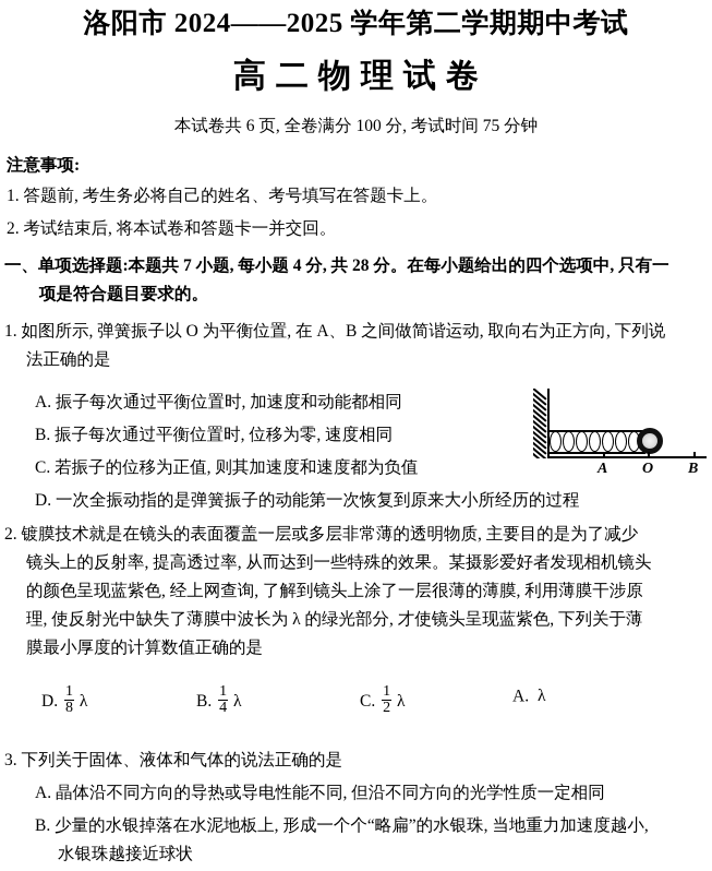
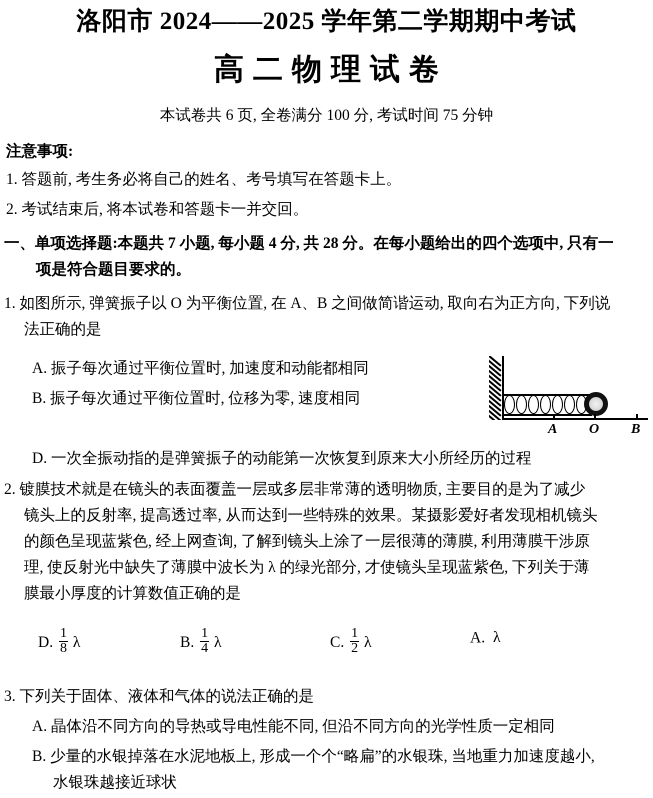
  洛阳市 2024——2025 学年第二学期期中考试
  高二物理试卷
  本试卷共 6 页, 全卷满分 100 分, 考试时间 75 分钟
  注意事项:
  1. 答题前, 考生务必将自己的姓名、考号填写在答题卡上。
  2. 考试结束后, 将本试卷和答题卡一并交回。
  一、单项选择题:本题共 7 小题, 每小题 4 分, 共 28 分。在每小题给出的四个选项中, 只有一
  项是符合题目要求的。
  1. 如图所示, 弹簧振子以 O 为平衡位置, 在 A、B 之间做简谐运动, 取向右为正方向, 下列说
  法正确的是
  A. 振子每次通过平衡位置时, 加速度和动能都相同
  B. 振子每次通过平衡位置时, 位移为零, 速度相同
- C. 若振子的位移为正值, 则其加速度和速度都为负值
  D. 一次全振动指的是弹簧振子的动能第一次恢复到原来大小所经历的过程
  A
  O
  B
  2. 镀膜技术就是在镜头的表面覆盖一层或多层非常薄的透明物质, 主要目的是为了减少
  镜头上的反射率, 提高透过率, 从而达到一些特殊的效果。某摄影爱好者发现相机镜头
  的颜色呈现蓝紫色, 经上网查询, 了解到镜头上涂了一层很薄的薄膜, 利用薄膜干涉原
  理, 使反射光中缺失了薄膜中波长为 λ 的绿光部分, 才使镜头呈现蓝紫色, 下列关于薄
  膜最小厚度的计算数值正确的是
  D.
  1
  8
  λ
  B.
  1
  4
  λ
  C.
  1
  2
  λ
  A. λ
  3. 下列关于固体、液体和气体的说法正确的是
  A. 晶体沿不同方向的导热或导电性能不同, 但沿不同方向的光学性质一定相同
  B. 少量的水银掉落在水泥地板上, 形成一个个“略扁”的水银珠, 当地重力加速度越小,
  水银珠越接近球状
